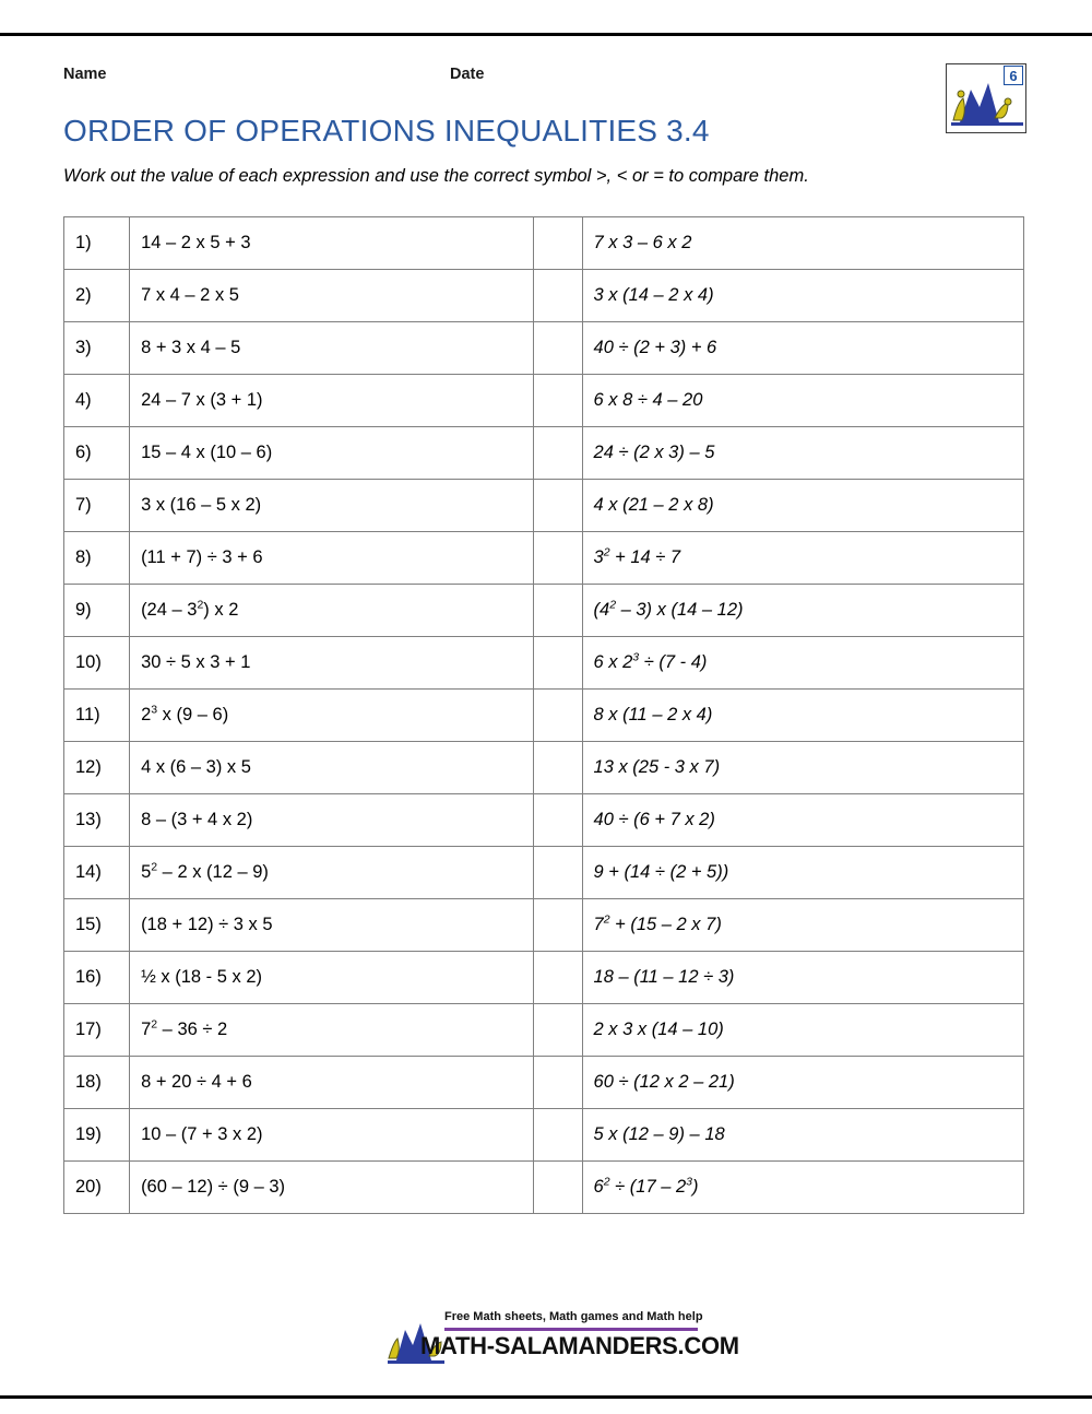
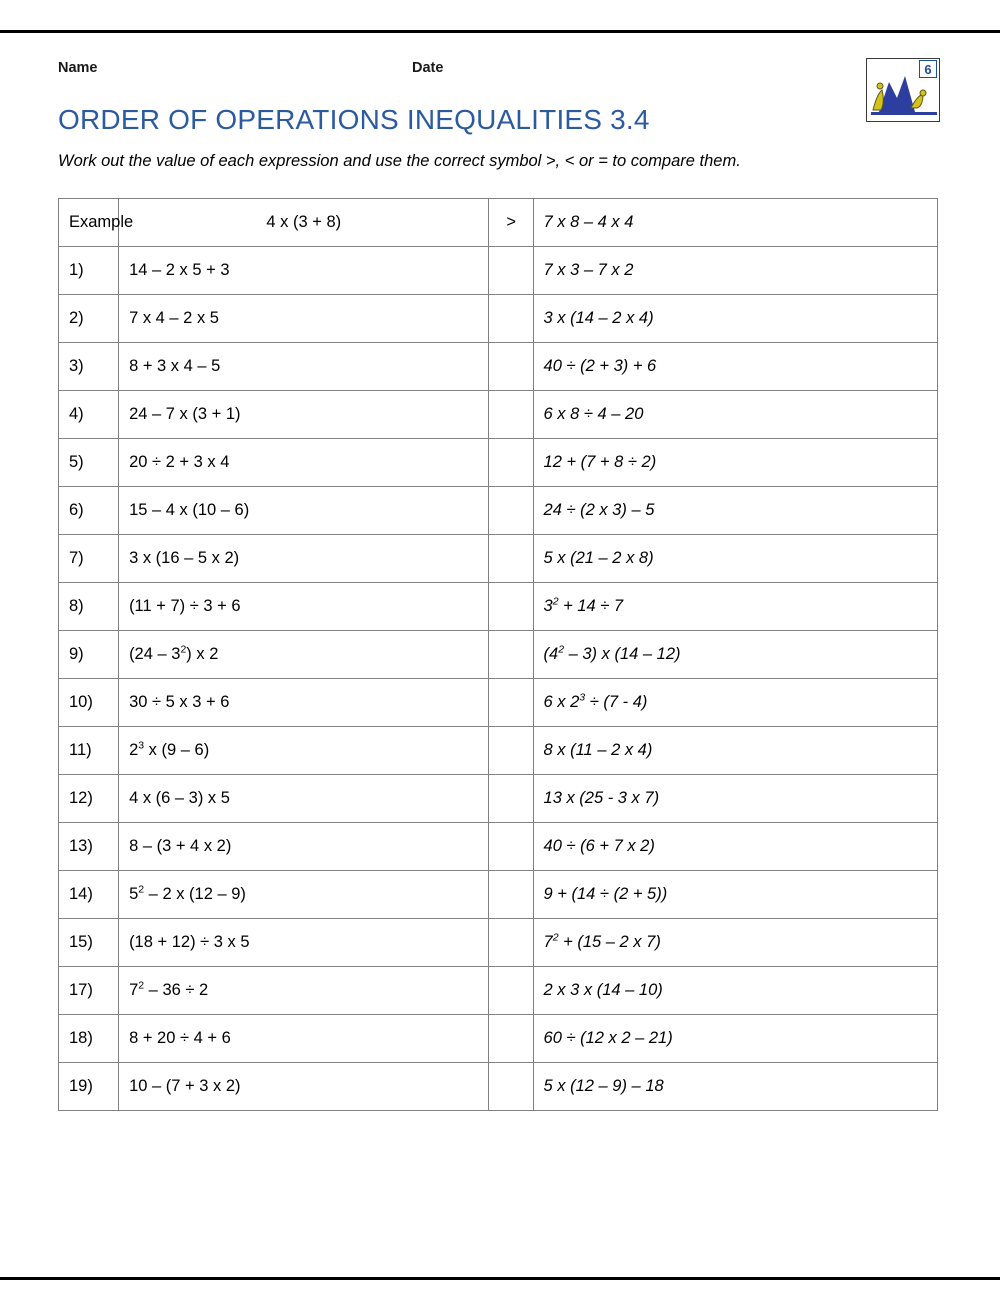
  Name
  Date
  6
  ORDER OF OPERATIONS INEQUALITIES 3.4
  Work out the value of each expression and use the correct symbol >, < or = to compare them.
+ Example	4 x (3 + 8)	>	7 x 8 – 4 x 4
- 1)	14 – 2 x 5 + 3		7 x 3 – 6 x 2
+ 1)	14 – 2 x 5 + 3		7 x 3 – 7 x 2
  2)	7 x 4 – 2 x 5		3 x (14 – 2 x 4)
  3)	8 + 3 x 4 – 5		40 ÷ (2 + 3) + 6
  4)	24 – 7 x (3 + 1)		6 x 8 ÷ 4 – 20
+ 5)	20 ÷ 2 + 3 x 4		12 + (7 + 8 ÷ 2)
  6)	15 – 4 x (10 – 6)		24 ÷ (2 x 3) – 5
- 7)	3 x (16 – 5 x 2)		4 x (21 – 2 x 8)
+ 7)	3 x (16 – 5 x 2)		5 x (21 – 2 x 8)
  8)	(11 + 7) ÷ 3 + 6		32 + 14 ÷ 7
  9)	(24 – 32) x 2		(42 – 3) x (14 – 12)
- 10)	30 ÷ 5 x 3 + 1		6 x 23 ÷ (7 - 4)
+ 10)	30 ÷ 5 x 3 + 6		6 x 23 ÷ (7 - 4)
  11)	23 x (9 – 6)		8 x (11 – 2 x 4)
  12)	4 x (6 – 3) x 5		13 x (25 - 3 x 7)
  13)	8 – (3 + 4 x 2)		40 ÷ (6 + 7 x 2)
  14)	52 – 2 x (12 – 9)		9 + (14 ÷ (2 + 5))
  15)	(18 + 12) ÷ 3 x 5		72 + (15 – 2 x 7)
- 16)	½ x (18 - 5 x 2)		18 – (11 – 12 ÷ 3)
  17)	72 – 36 ÷ 2		2 x 3 x (14 – 10)
  18)	8 + 20 ÷ 4 + 6		60 ÷ (12 x 2 – 21)
  19)	10 – (7 + 3 x 2)		5 x (12 – 9) – 18
- 20)	(60 – 12) ÷ (9 – 3)		62 ÷ (17 – 23)
- Free Math sheets, Math games and Math help
- MATH-SALAMANDERS.COM
